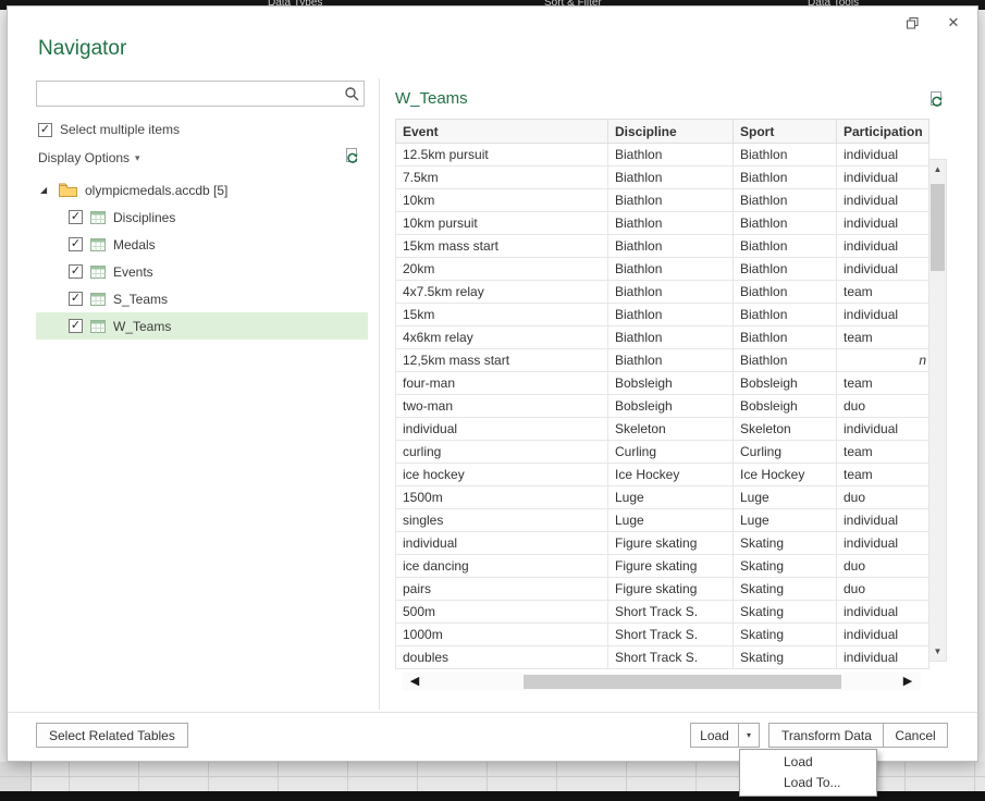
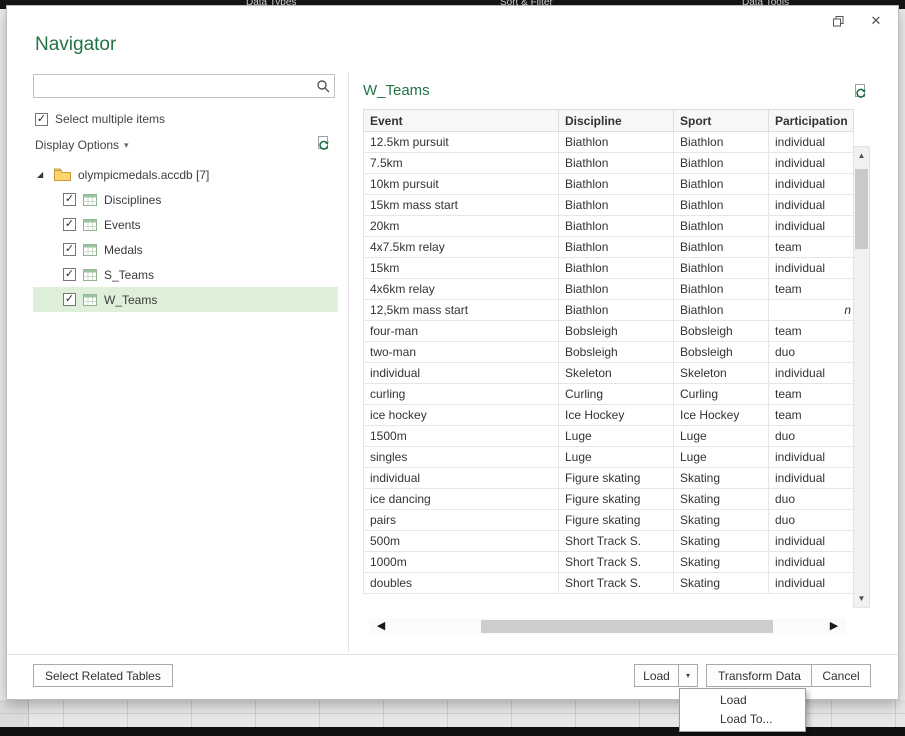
  Data Types
  Sort & Filter
  Data Tools
  ✕
  Navigator
  ✓
  Select multiple items
  Display Options
  ▾
  ◢
- olympicmedals.accdb [5]
+ olympicmedals.accdb [7]
  ✓
  Disciplines
  ✓
- Medals
+ Events
  ✓
- Events
+ Medals
  ✓
  S_Teams
  ✓
  W_Teams
  W_Teams
  Event	Discipline	Sport	Participation
  12.5km pursuit	Biathlon	Biathlon	individual
  7.5km	Biathlon	Biathlon	individual
- 10km	Biathlon	Biathlon	individual
  10km pursuit	Biathlon	Biathlon	individual
  15km mass start	Biathlon	Biathlon	individual
  20km	Biathlon	Biathlon	individual
  4x7.5km relay	Biathlon	Biathlon	team
  15km	Biathlon	Biathlon	individual
  4x6km relay	Biathlon	Biathlon	team
  12,5km mass start	Biathlon	Biathlon	n
  four-man	Bobsleigh	Bobsleigh	team
  two-man	Bobsleigh	Bobsleigh	duo
  individual	Skeleton	Skeleton	individual
  curling	Curling	Curling	team
  ice hockey	Ice Hockey	Ice Hockey	team
  1500m	Luge	Luge	duo
  singles	Luge	Luge	individual
  individual	Figure skating	Skating	individual
  ice dancing	Figure skating	Skating	duo
  pairs	Figure skating	Skating	duo
  500m	Short Track S.	Skating	individual
  1000m	Short Track S.	Skating	individual
  doubles	Short Track S.	Skating	individual
  ▲
  ▼
  ◀
  ▶
  Select Related Tables
  Load
  ▾
  Transform Data
  Cancel
  Load
  Load To...
